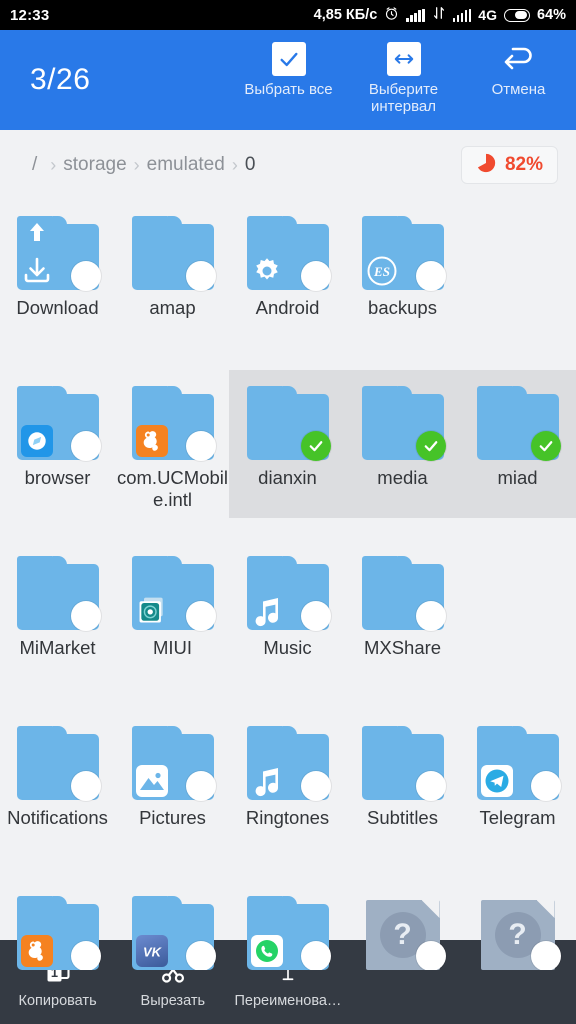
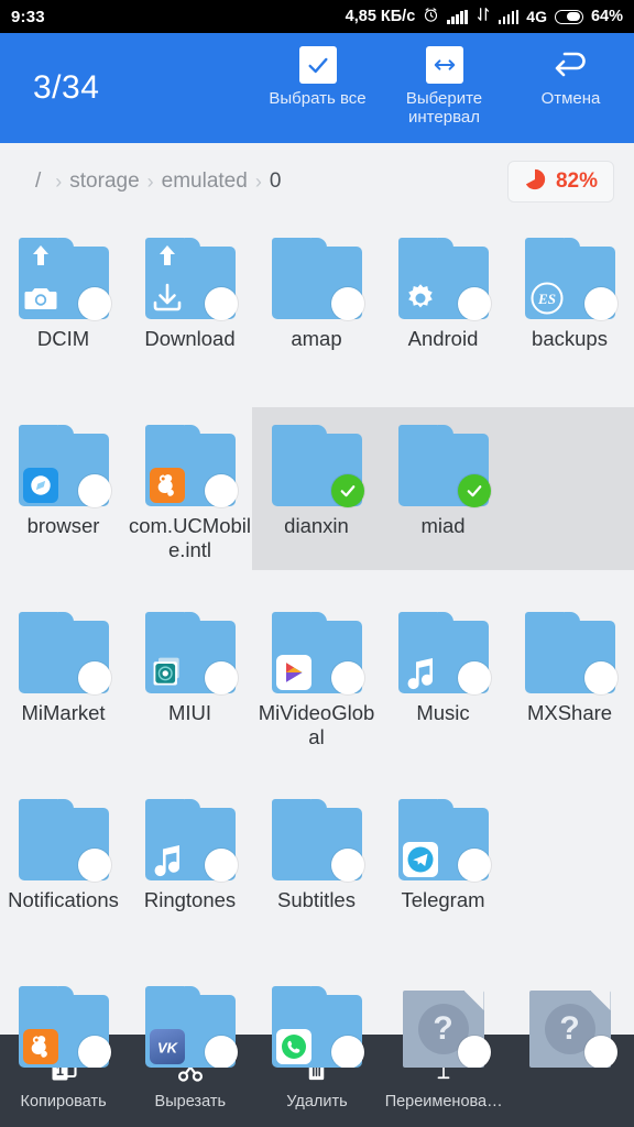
- 12:33
+ 9:33
  4,85 КБ/с
  4G
  64%
- 3/26
+ 3/34
  Выбрать все
  Выберите интервал
  Отмена
  /
  ›
  storage
  ›
  emulated
  ›
  0
  82%
+ DCIM
  Download
  amap
  Android
  ES
  backups
  browser
  com.UCMobile.intl
  dianxin
- media
  miad
  MiMarket
  MIUI
+ MiVideoGlobal
  Music
  MXShare
  Notifications
- Pictures
  Ringtones
  Subtitles
  Telegram
  VK
  ?
  ?
  1
  Копировать
  Вырезать
+ Удалить
  Переименова…
